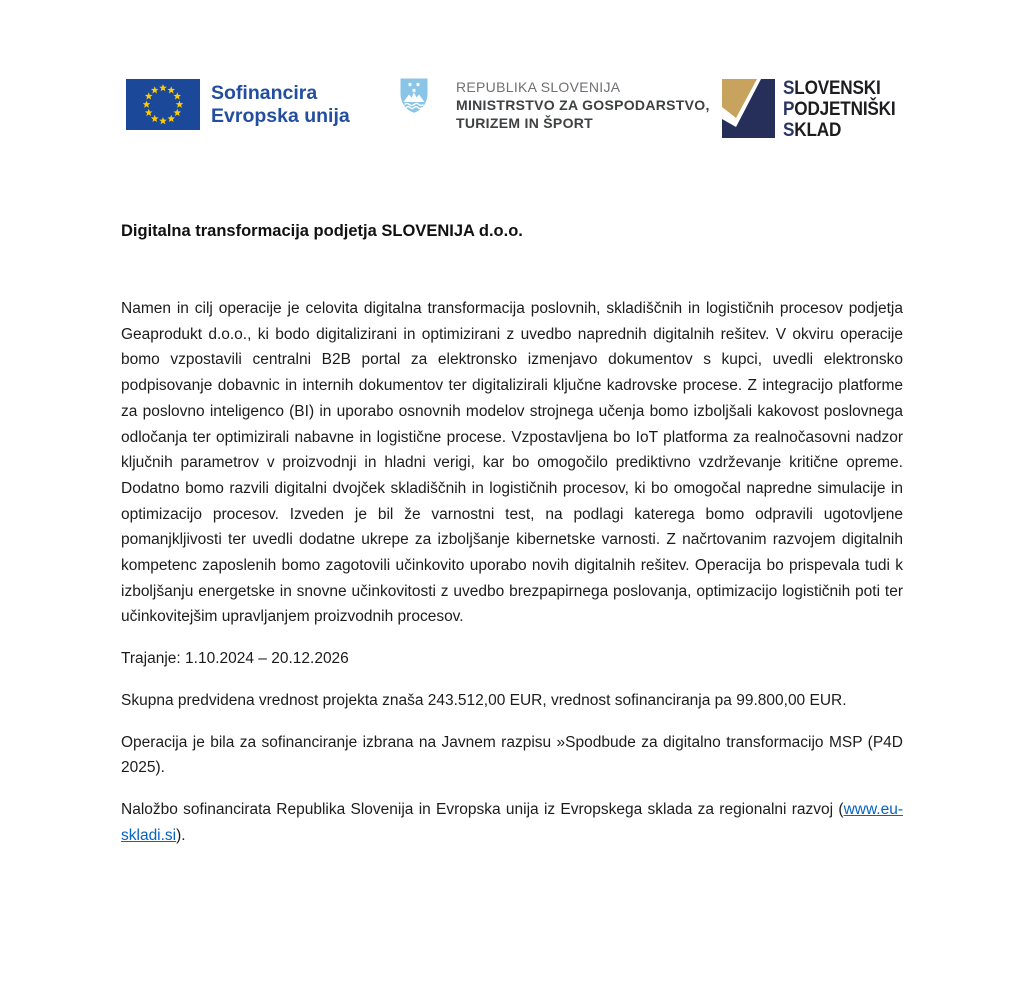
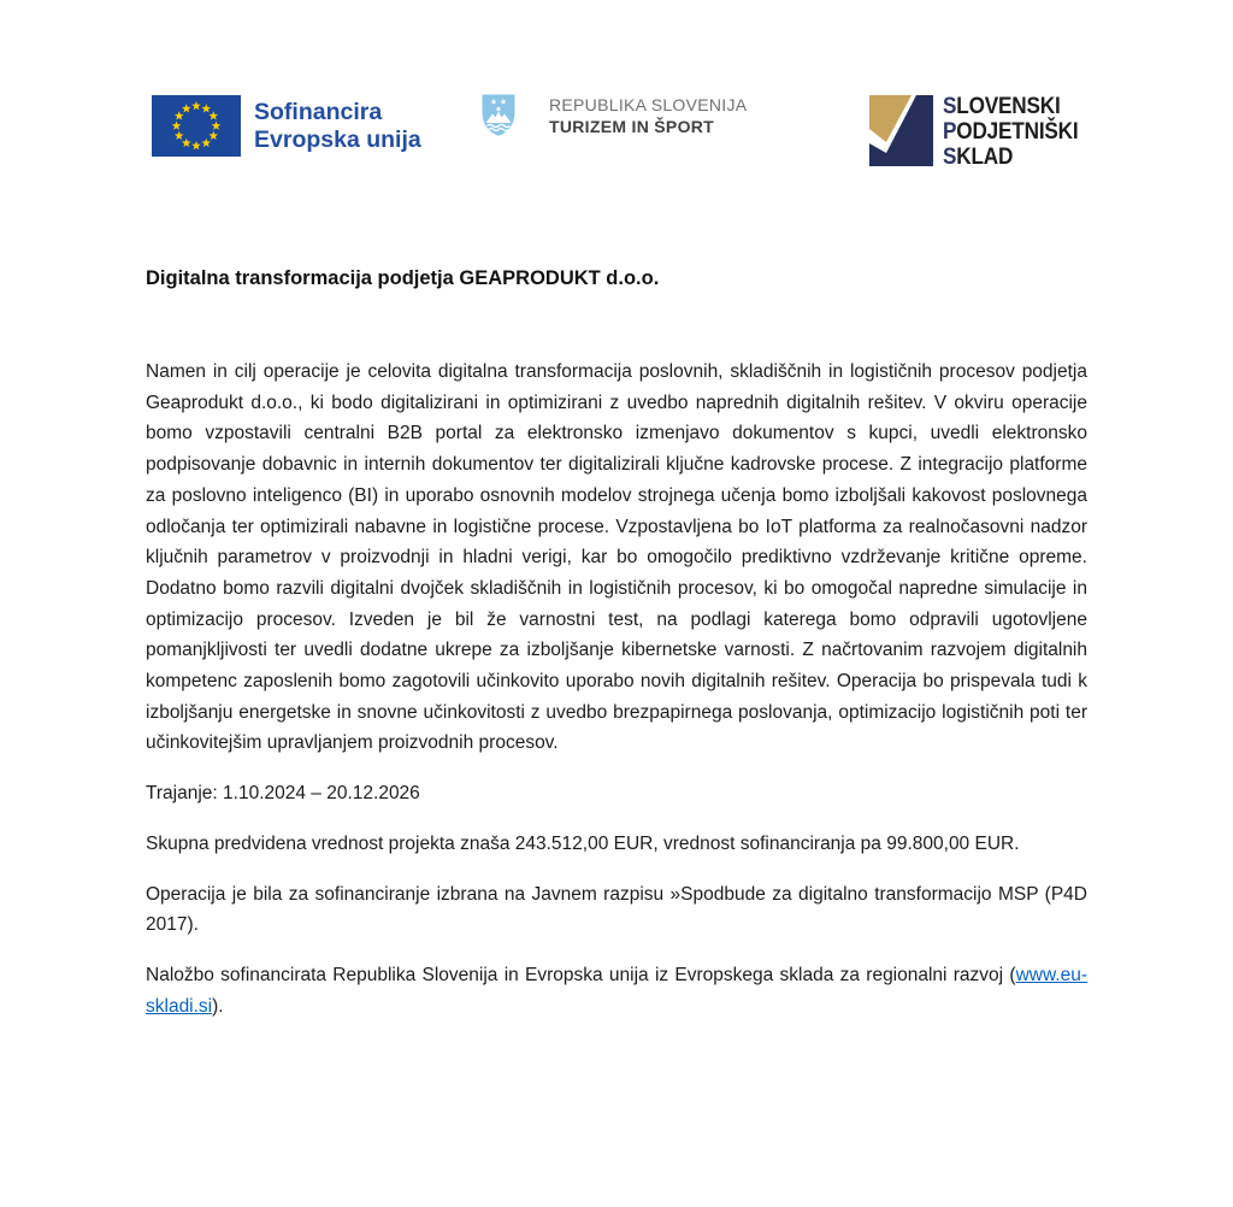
  Sofinancira
  Evropska unija
  REPUBLIKA SLOVENIJA
- MINISTRSTVO ZA GOSPODARSTVO,
  TURIZEM IN ŠPORT
  SLOVENSKI
  PODJETNIŠKI
  SKLAD
- Digitalna transformacija podjetja SLOVENIJA d.o.o.
+ Digitalna transformacija podjetja GEAPRODUKT d.o.o.
  Namen in cilj operacije je celovita digitalna transformacija poslovnih, skladiščnih in logističnih procesov podjetja Geaprodukt d.o.o., ki bodo digitalizirani in optimizirani z uvedbo naprednih digitalnih rešitev. V okviru operacije bomo vzpostavili centralni B2B portal za elektronsko izmenjavo dokumentov s kupci, uvedli elektronsko podpisovanje dobavnic in internih dokumentov ter digitalizirali ključne kadrovske procese. Z integracijo platforme za poslovno inteligenco (BI) in uporabo osnovnih modelov strojnega učenja bomo izboljšali kakovost poslovnega odločanja ter optimizirali nabavne in logistične procese. Vzpostavljena bo IoT platforma za realnočasovni nadzor ključnih parametrov v proizvodnji in hladni verigi, kar bo omogočilo prediktivno vzdrževanje kritične opreme. Dodatno bomo razvili digitalni dvojček skladiščnih in logističnih procesov, ki bo omogočal napredne simulacije in optimizacijo procesov. Izveden je bil že varnostni test, na podlagi katerega bomo odpravili ugotovljene pomanjkljivosti ter uvedli dodatne ukrepe za izboljšanje kibernetske varnosti. Z načrtovanim razvojem digitalnih kompetenc zaposlenih bomo zagotovili učinkovito uporabo novih digitalnih rešitev. Operacija bo prispevala tudi k izboljšanju energetske in snovne učinkovitosti z uvedbo brezpapirnega poslovanja, optimizacijo logističnih poti ter učinkovitejšim upravljanjem proizvodnih procesov.
  Trajanje: 1.10.2024 – 20.12.2026
  Skupna predvidena vrednost projekta znaša 243.512,00 EUR, vrednost sofinanciranja pa 99.800,00 EUR.
- Operacija je bila za sofinanciranje izbrana na Javnem razpisu »Spodbude za digitalno transformacijo MSP (P4D 2025).
+ Operacija je bila za sofinanciranje izbrana na Javnem razpisu »Spodbude za digitalno transformacijo MSP (P4D 2017).
  Naložbo sofinancirata Republika Slovenija in Evropska unija iz Evropskega sklada za regionalni razvoj (www.eu-skladi.si).
